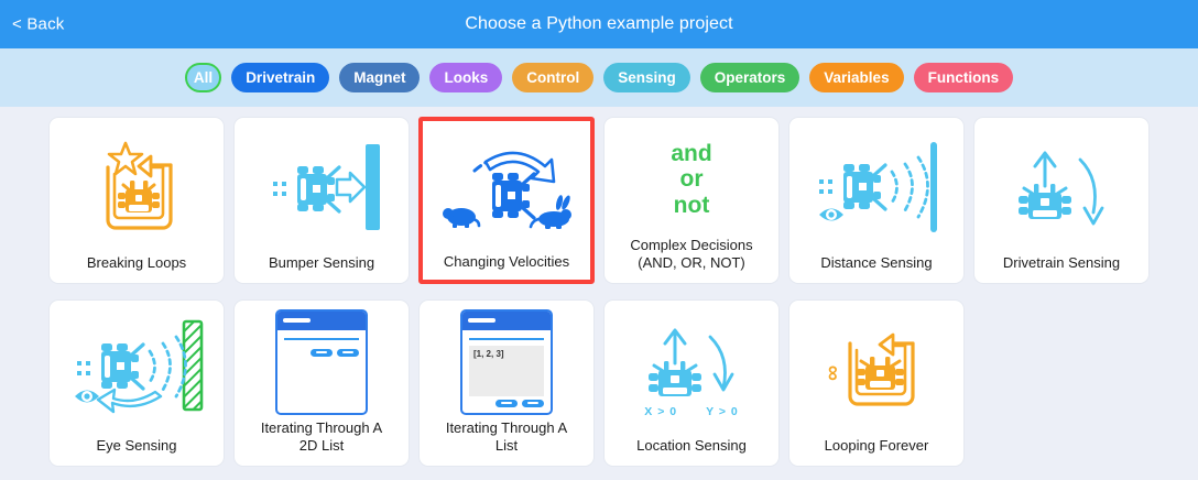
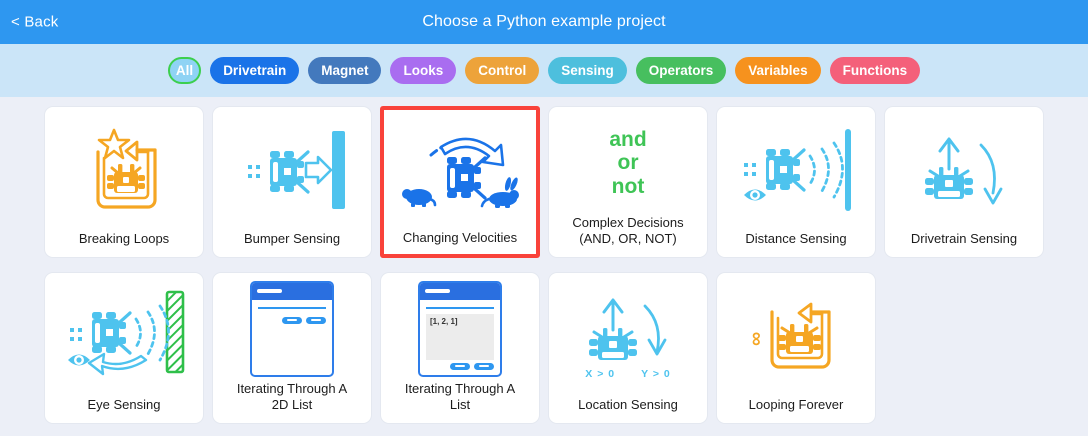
  < Back
  Choose a Python example project
  All
  Drivetrain
  Magnet
  Looks
  Control
  Sensing
  Operators
  Variables
  Functions
  Breaking Loops
  Bumper Sensing
  Changing Velocities
  and
  or
  not
  Complex Decisions
  (AND, OR, NOT)
  Distance Sensing
  Drivetrain Sensing
  Eye Sensing
  Iterating Through A
  2D List
- [1, 2, 3]
+ [1, 2, 1]
  Iterating Through A
  List
  X > 0
  Y > 0
  Location Sensing
  Looping Forever
